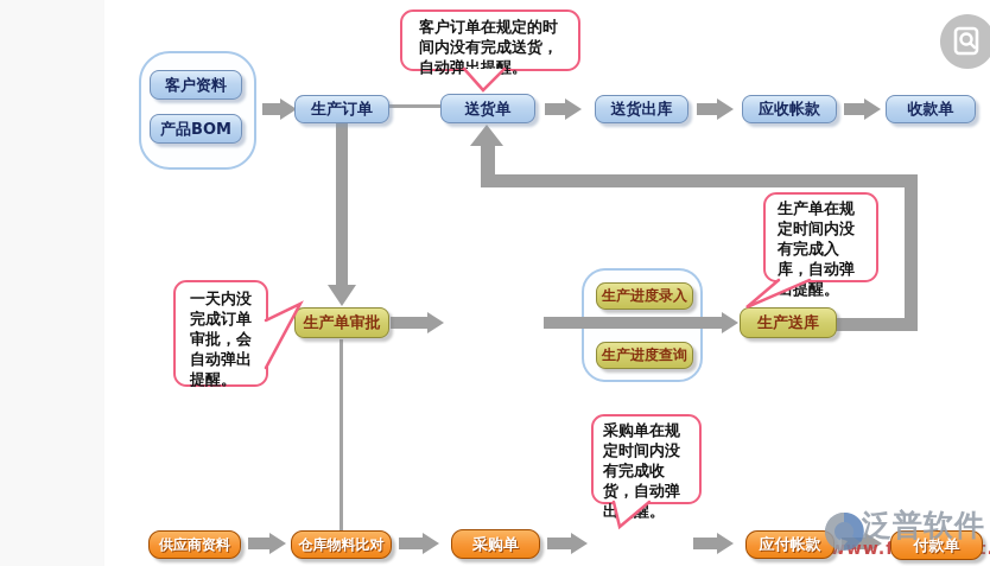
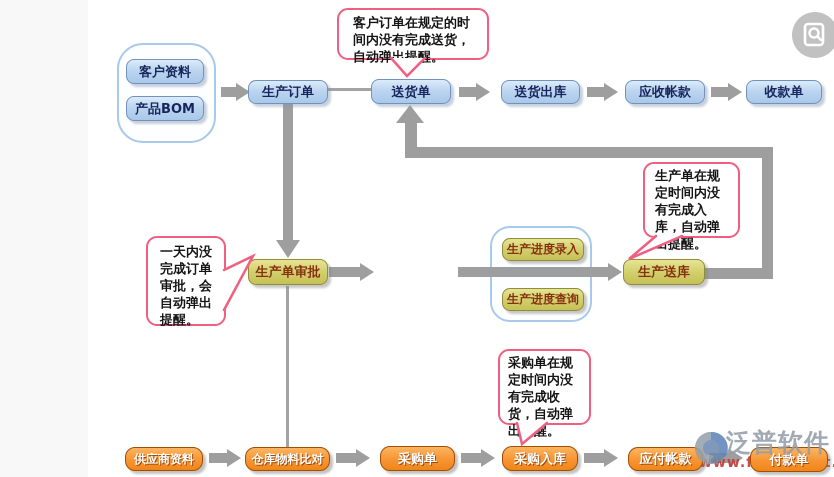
  客户资料
  产品BOM
  生产订单
  送货单
  送货出库
  应收帐款
  收款单
  生产单审批
  生产进度录入
  生产进度查询
  生产送库
  供应商资料
  仓库物料比对
  采购单
+ 采购入库
  应付帐款
  付款单
  客户订单在规定的时间内没有完成送货，自动弹出提。
  一天内没完成订单审批，会自动弹出提醒。
  生产单在规定时间内没有完成入库，自动弹提醒。
  采购单在规定时间内没有完成收货，自动弹出醒。
  泛普软件
